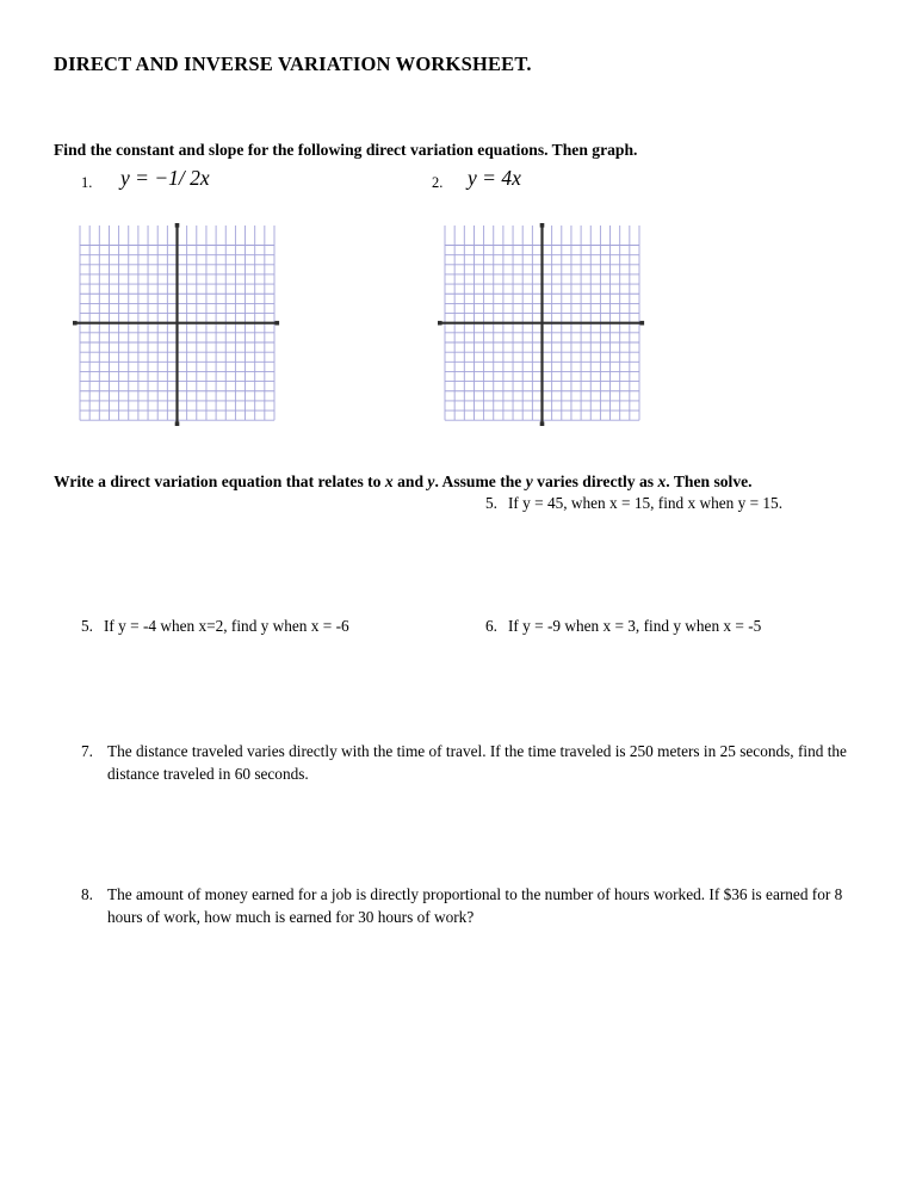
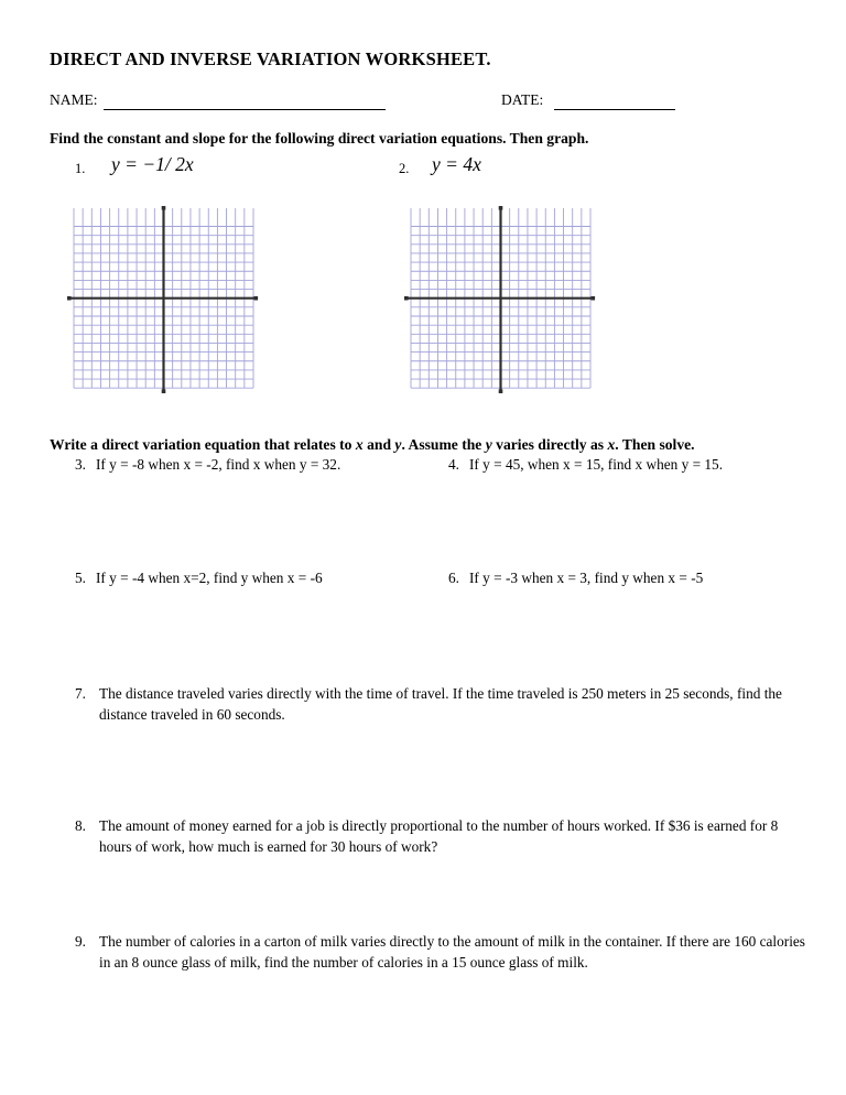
  DIRECT AND INVERSE VARIATION WORKSHEET.
+ NAME:
+ DATE:
  Find the constant and slope for the following direct variation equations. Then graph.
  1.
  y = −1/ 2x
  2.
  y = 4x
  Write a direct variation equation that relates to x and y. Assume the y varies directly as x. Then solve.
+ 3. If y = -8 when x = -2, find x when y = 32.
- 5. If y = 45, when x = 15, find x when y = 15.
+ 4. If y = 45, when x = 15, find x when y = 15.
  5. If y = -4 when x=2, find y when x = -6
- 6. If y = -9 when x = 3, find y when x = -5
+ 6. If y = -3 when x = 3, find y when x = -5
  7.
  The distance traveled varies directly with the time of travel. If the time traveled is 250 meters in 25 seconds, find the distance traveled in 60 seconds.
  8.
  The amount of money earned for a job is directly proportional to the number of hours worked. If $36 is earned for 8 hours of work, how much is earned for 30 hours of work?
+ 9.
+ The number of calories in a carton of milk varies directly to the amount of milk in the container. If there are 160 calories in an 8 ounce glass of milk, find the number of calories in a 15 ounce glass of milk.
